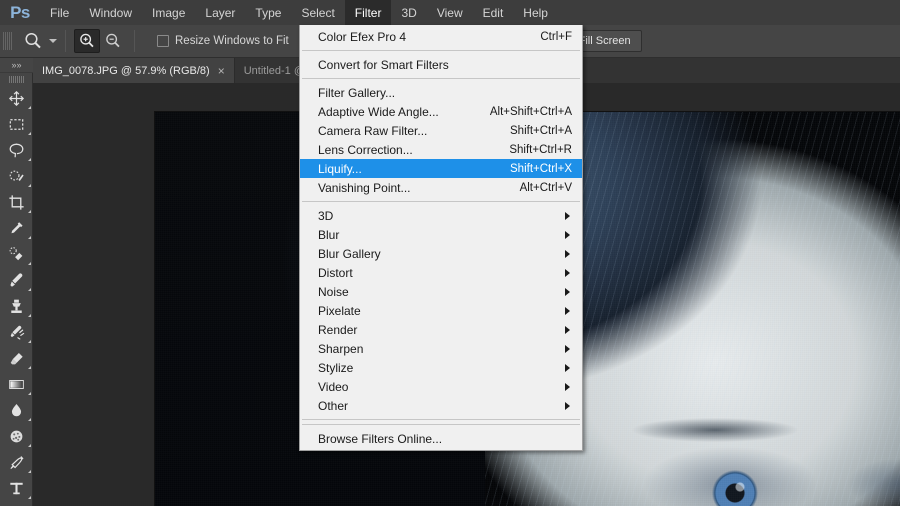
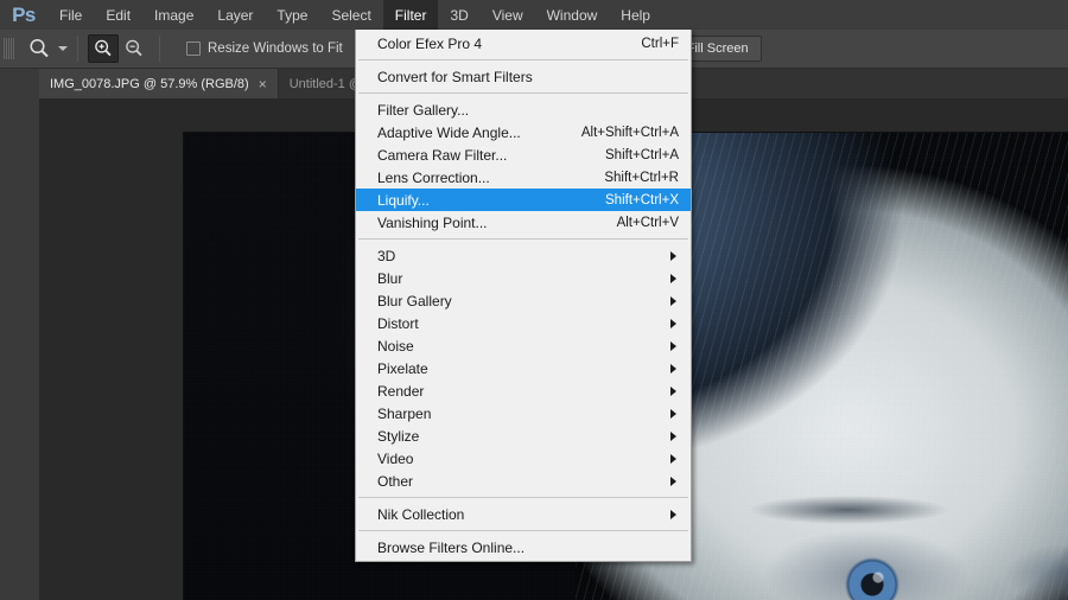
  Ps
  File
- Window
+ Edit
  Image
  Layer
  Type
  Select
  Filter
  3D
  View
- Edit
+ Window
  Help
  Resize Windows to Fit
  ill Screen
  IMG_0078.JPG @ 57.9% (RGB/8)
  ×
- »»
  Color Efex Pro 4
  Ctrl+F
  Convert for Smart Filters
  Filter Gallery...
  Adaptive Wide Angle...
  Alt+Shift+Ctrl+A
  Camera Raw Filter...
  Shift+Ctrl+A
  Lens Correction...
  Shift+Ctrl+R
  Liquify...
  Shift+Ctrl+X
  Vanishing Point...
  Alt+Ctrl+V
  3D
  Blur
  Blur Gallery
  Distort
  Noise
  Pixelate
  Render
  Sharpen
  Stylize
  Video
  Other
+ Nik Collection
  Browse Filters Online...
